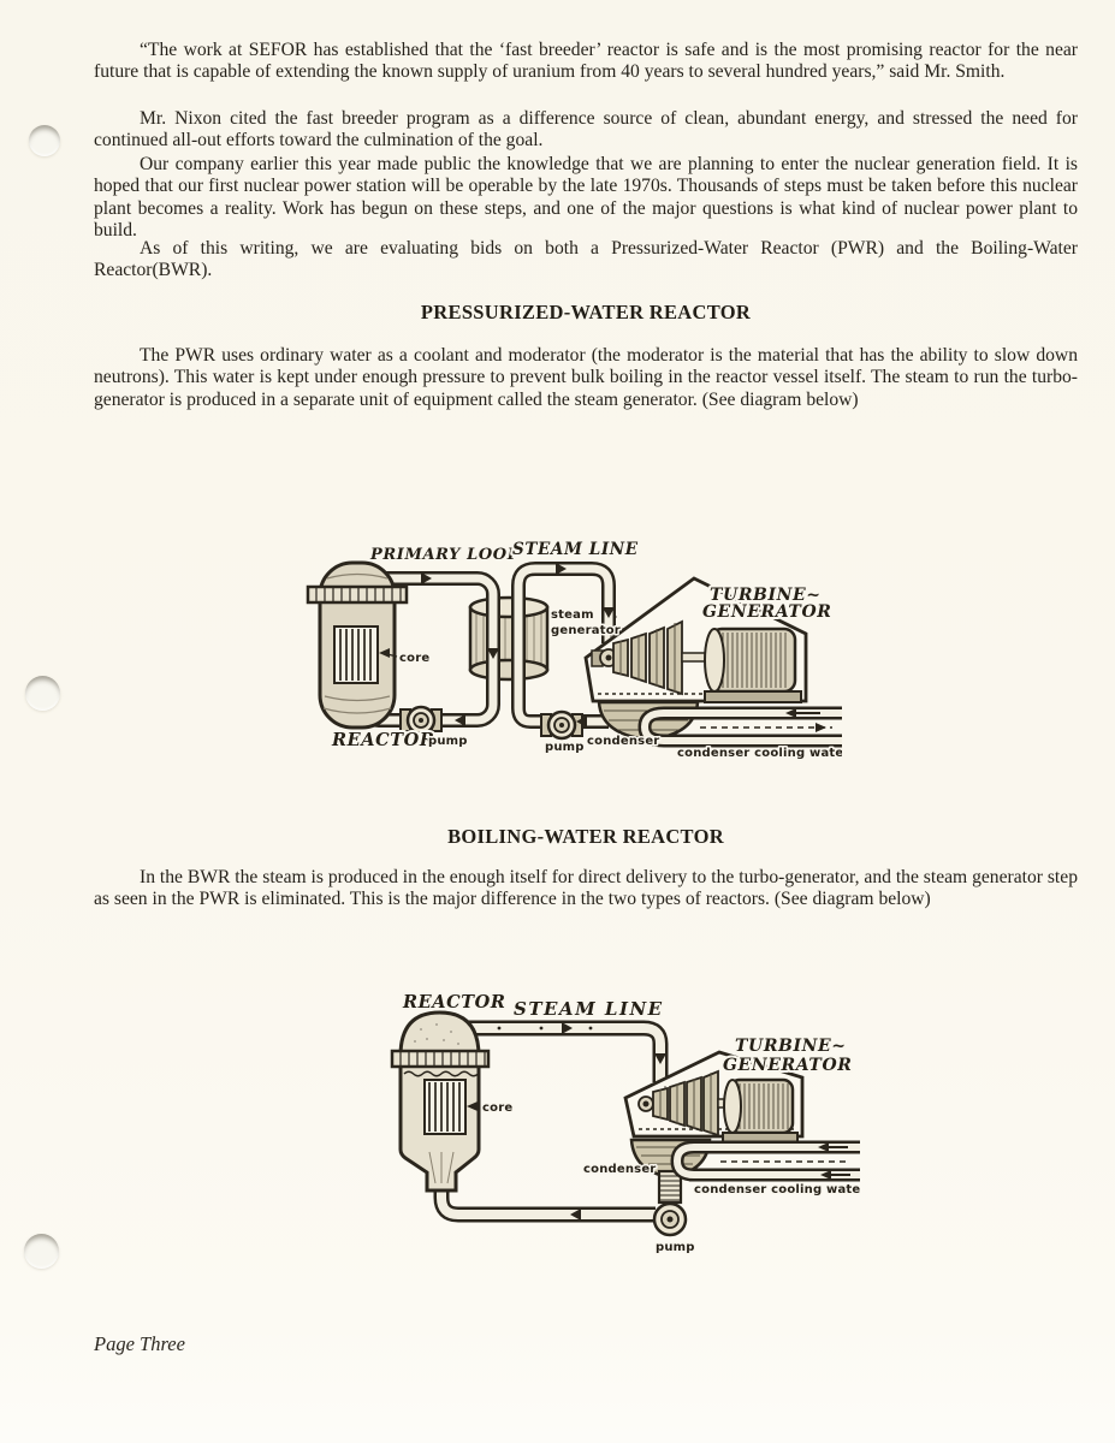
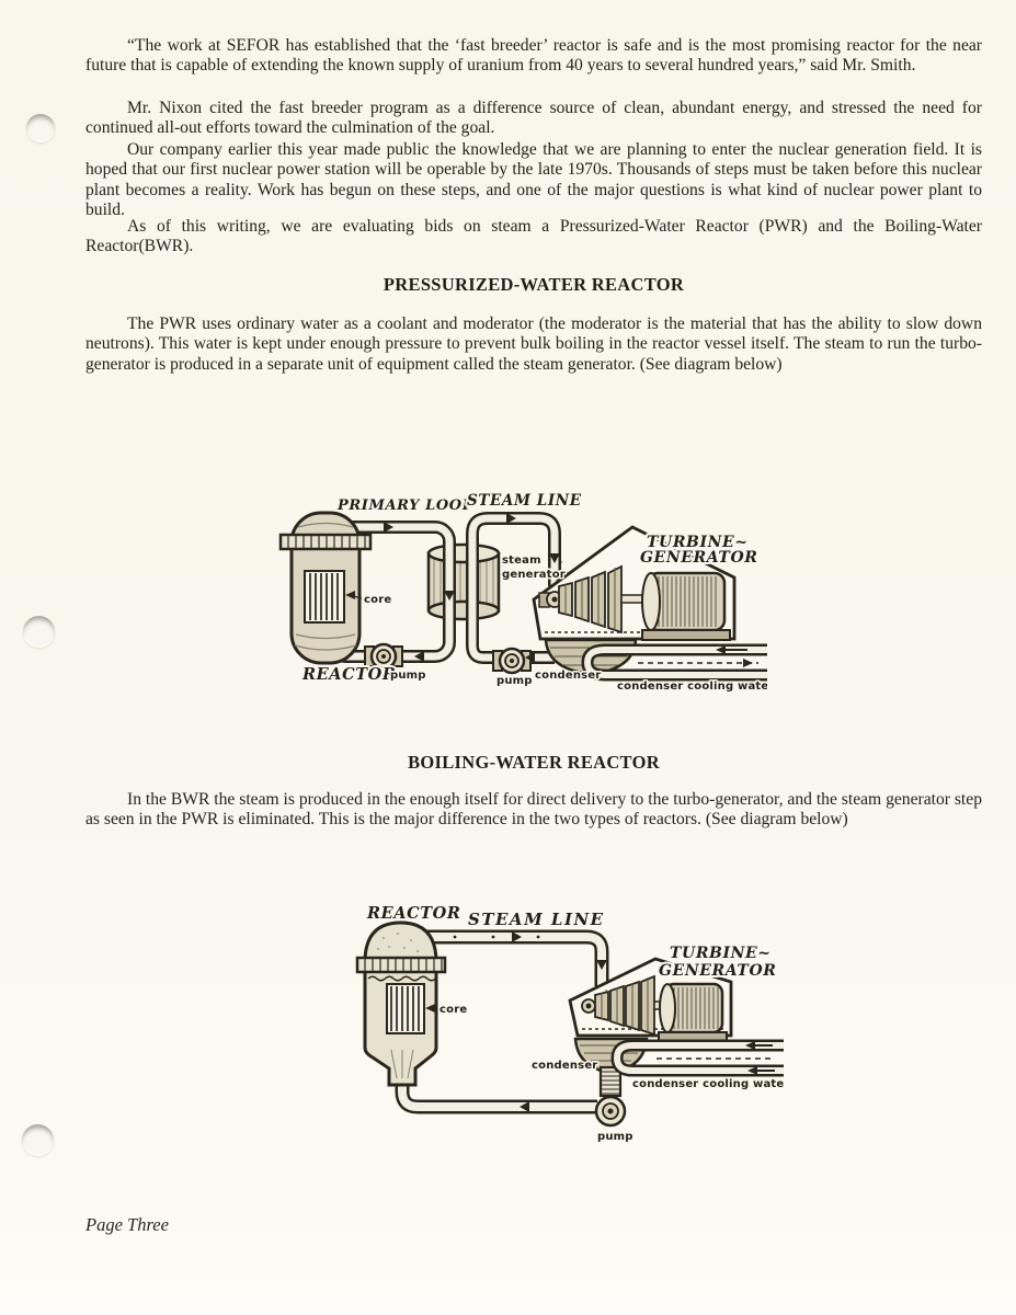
  “The work at SEFOR has established that the ‘fast breeder’ reactor is safe and is the most promising reactor for the near future that is capable of extending the known supply of uranium from 40 years to several hundred years,” said Mr. Smith.
  Mr. Nixon cited the fast breeder program as a difference source of clean, abundant energy, and stressed the need for continued all-out efforts toward the culmination of the goal.
  Our company earlier this year made public the knowledge that we are planning to enter the nuclear generation field. It is hoped that our first nuclear power station will be operable by the late 1970s. Thousands of steps must be taken before this nuclear plant becomes a reality. Work has begun on these steps, and one of the major questions is what kind of nuclear power plant to build.
- As of this writing, we are evaluating bids on both a Pressurized-Water Reactor (PWR) and the Boiling-Water Reactor(BWR).
+ As of this writing, we are evaluating bids on steam a Pressurized-Water Reactor (PWR) and the Boiling-Water Reactor(BWR).
  PRESSURIZED-WATER REACTOR
  The PWR uses ordinary water as a coolant and moderator (the moderator is the material that has the ability to slow down neutrons). This water is kept under enough pressure to prevent bulk boiling in the reactor vessel itself. The steam to run the turbo-generator is produced in a separate unit of equipment called the steam generator. (See diagram below)
  PRIMARY LOOP
  STEAM LINE
  TURBINE~
  GENERATOR
  steam
  generator
  core
  REACTOR
  pump
  pump
  condenser
  condenser cooling wate
  BOILING-WATER REACTOR
  In the BWR the steam is produced in the enough itself for direct delivery to the turbo-generator, and the steam generator step as seen in the PWR is eliminated. This is the major difference in the two types of reactors. (See diagram below)
  REACTOR
  STEAM LINE
  TURBINE~
  GENERATOR
  core
  condenser
  condenser cooling wate
  pump
  Page Three
